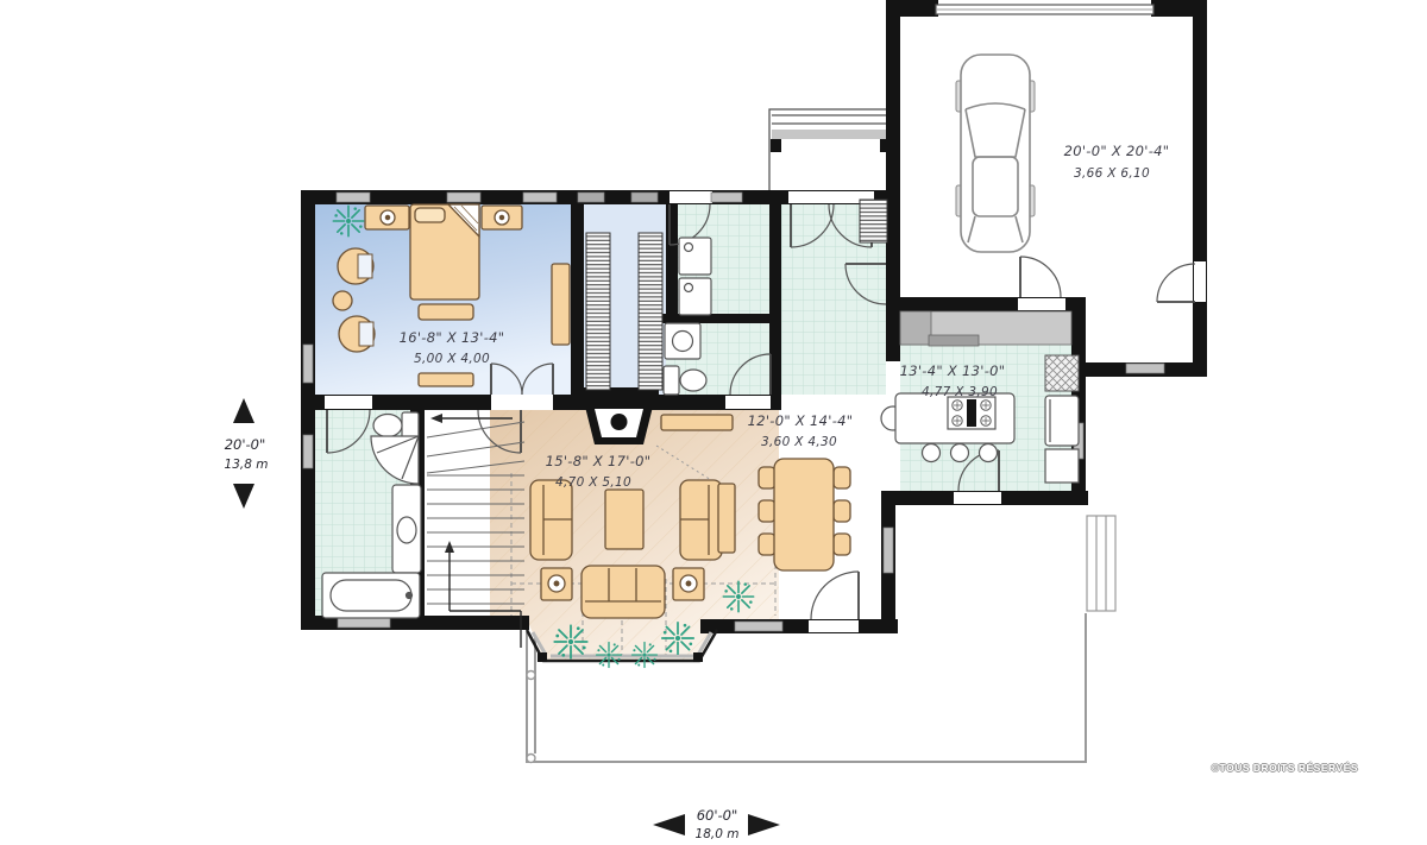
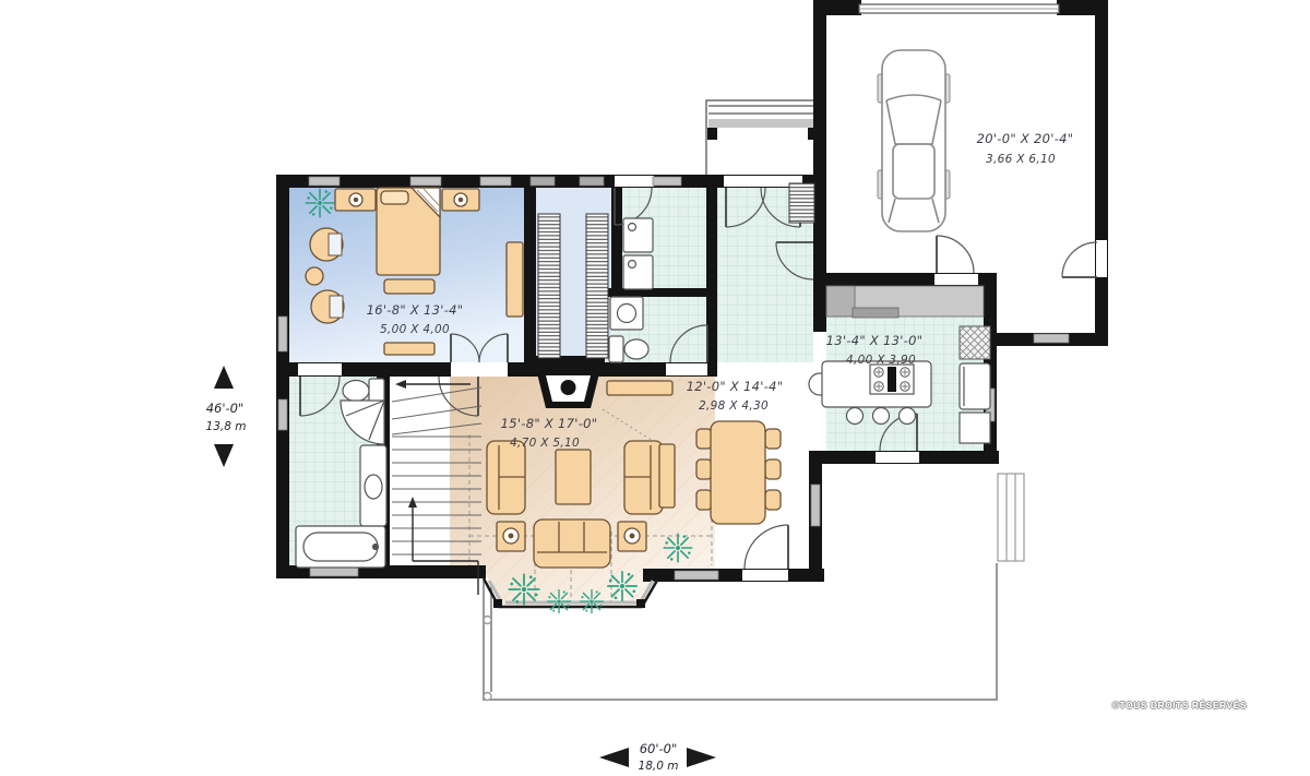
  16'-8" X 13'-4"
  5,00 X 4,00
  15'-8" X 17'-0"
  4,70 X 5,10
  12'-0" X 14'-4"
- 3,60 X 4,30
+ 2,98 X 4,30
  13'-4" X 13'-0"
- 4,77 X 3,90
+ 4,00 X 3,90
  20'-0" X 20'-4"
  3,66 X 6,10
- 20'-0"
+ 46'-0"
  13,8 m
  60'-0"
  18,0 m
  ©TOUS DROITS RÉSERVÉS
